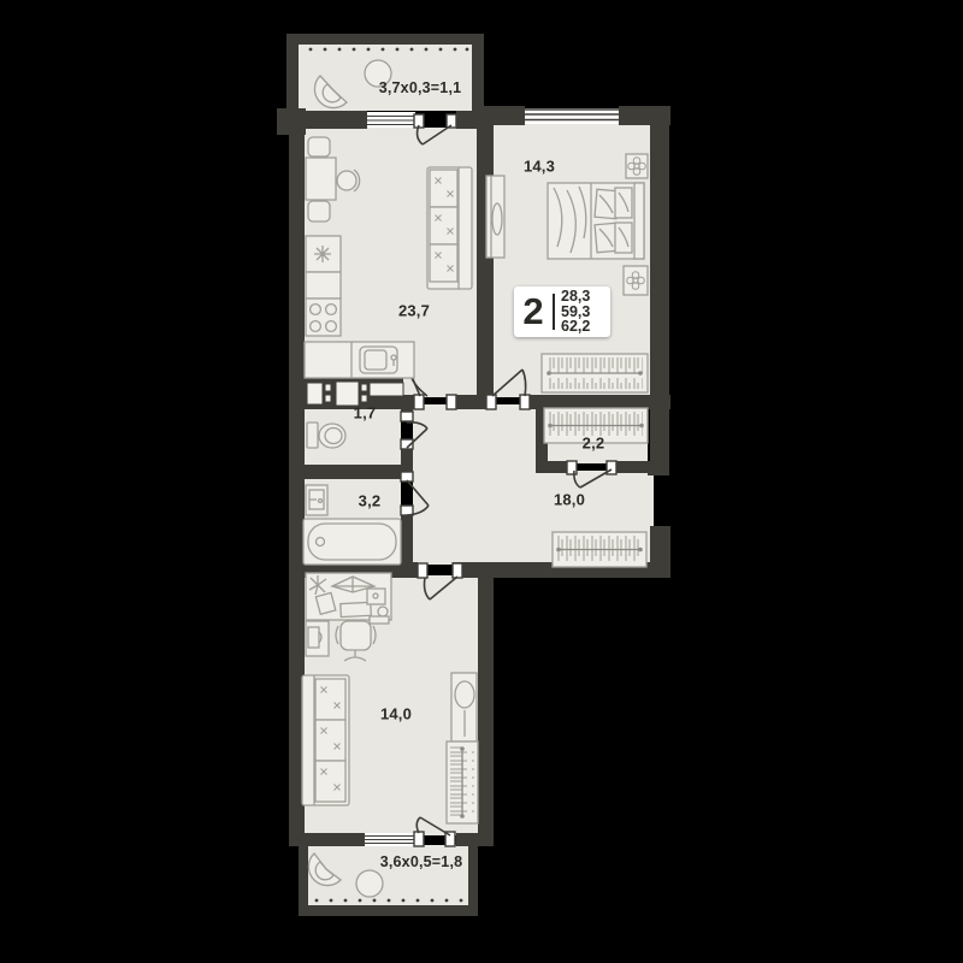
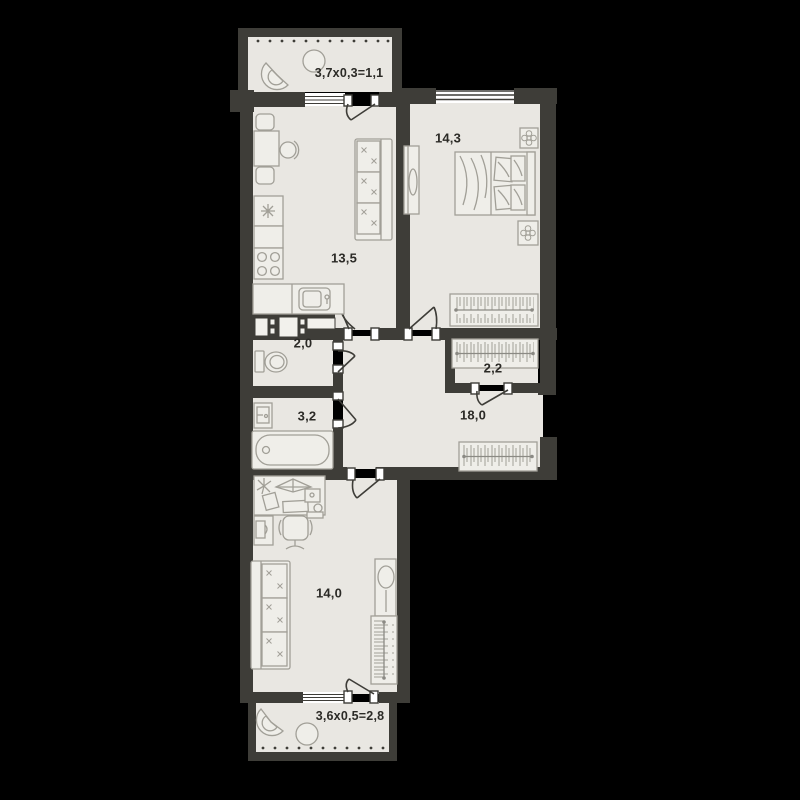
  3,7х0,3=1,1
  14,3
- 23,7
+ 13,5
- 1,7
+ 2,0
  2,2
  3,2
  18,0
  14,0
- 3,6х0,5=1,8
+ 3,6х0,5=2,8
- 2
- 28,3
- 59,3
- 62,2
